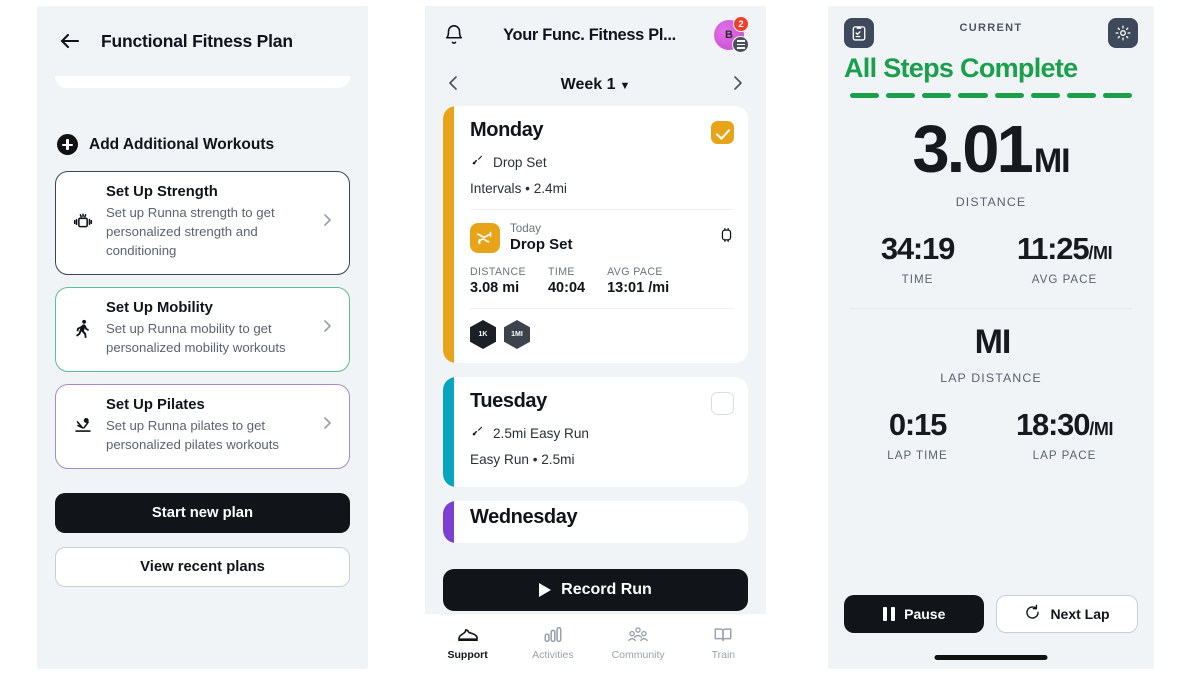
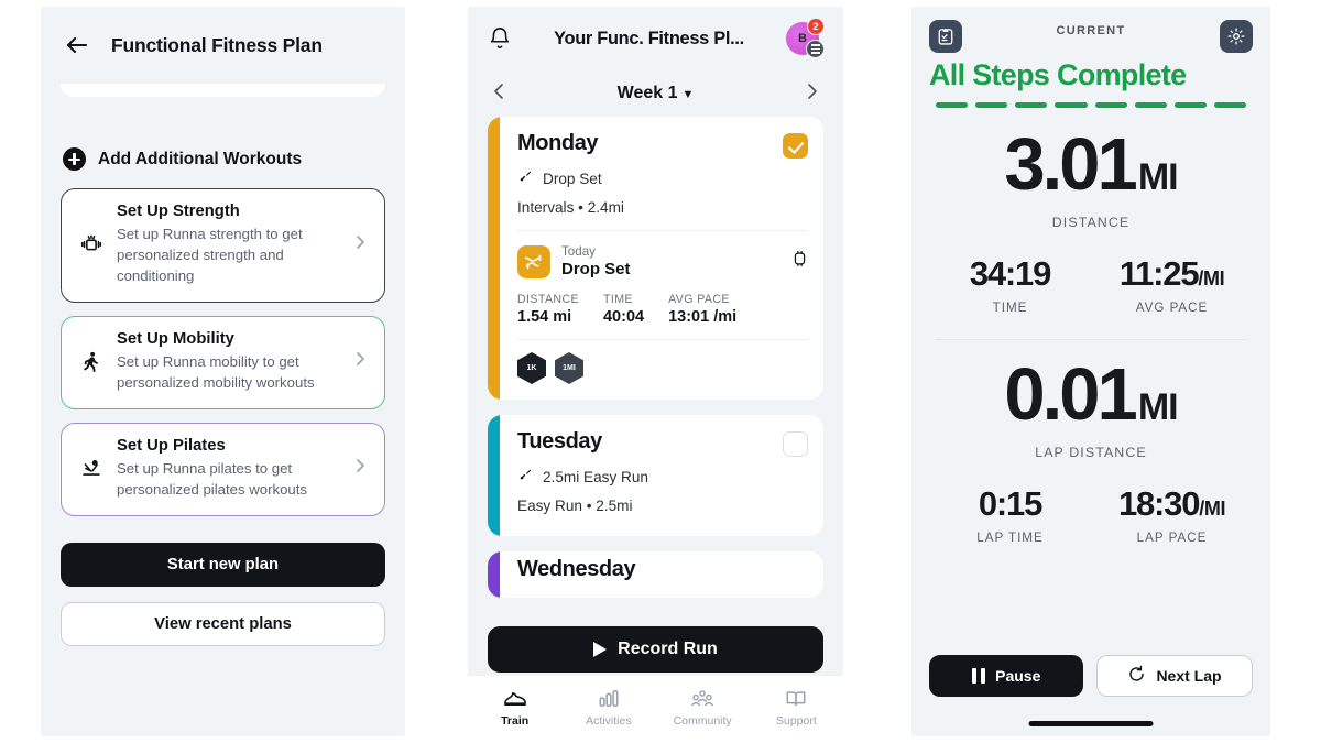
  Functional Fitness Plan
  Add Additional Workouts
  Set Up Strength
  Set up Runna strength to get personalized strength and conditioning
  Set Up Mobility
  Set up Runna mobility to get personalized mobility workouts
  Set Up Pilates
  Set up Runna pilates to get personalized pilates workouts
  Start new plan
  View recent plans
  Your Func. Fitness Pl...
  B
  2
  Week 1 ▼
  Monday
  Drop Set
  Intervals • 2.4mi
  Today
  Drop Set
  DISTANCE
- 3.08 mi
+ 1.54 mi
  TIME
  40:04
  AVG PACE
  13:01 /mi
  Tuesday
  2.5mi Easy Run
  Easy Run • 2.5mi
  Wednesday
  Record Run
- Support
+ Train
  Activities
  Community
- Train
+ Support
  CURRENT
  All Steps Complete
  3.01
  MI
  DISTANCE
  34:19
  TIME
  11:25/MI
  AVG PACE
+ 0.01
  MI
  LAP DISTANCE
  0:15
  LAP TIME
  18:30/MI
  LAP PACE
  Pause
  Next Lap
